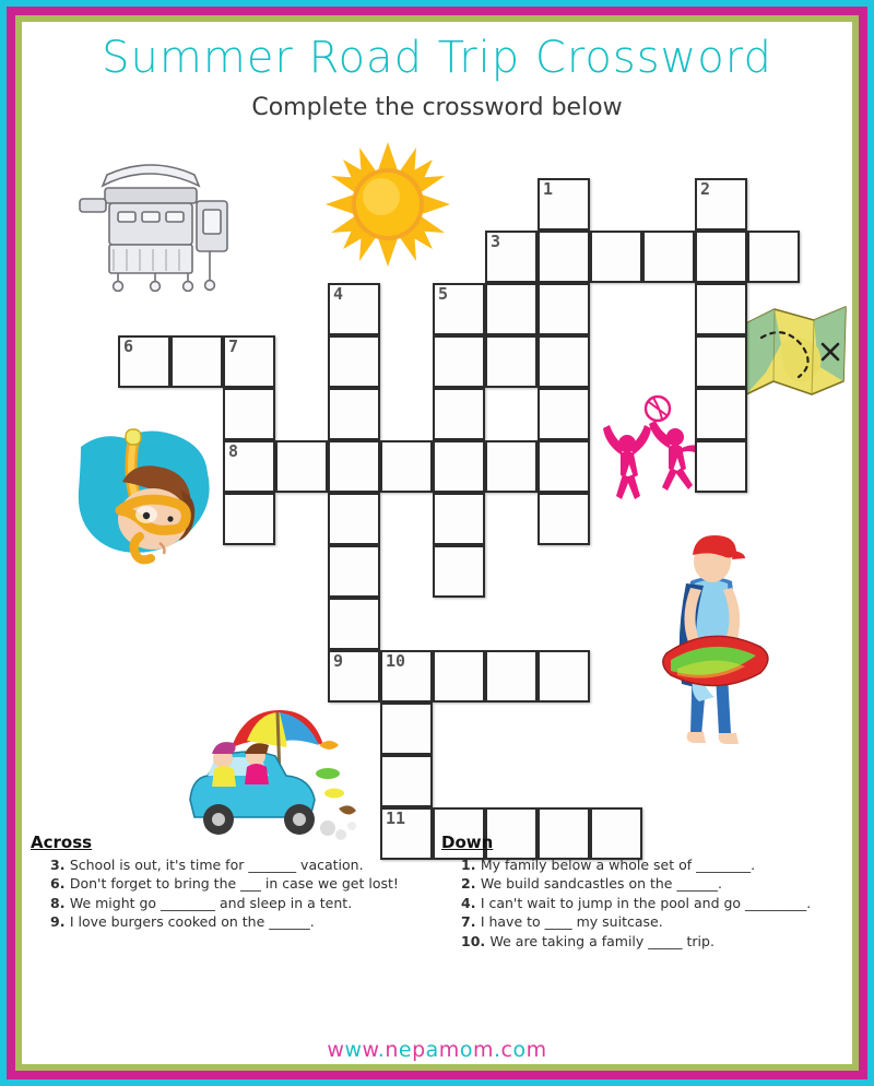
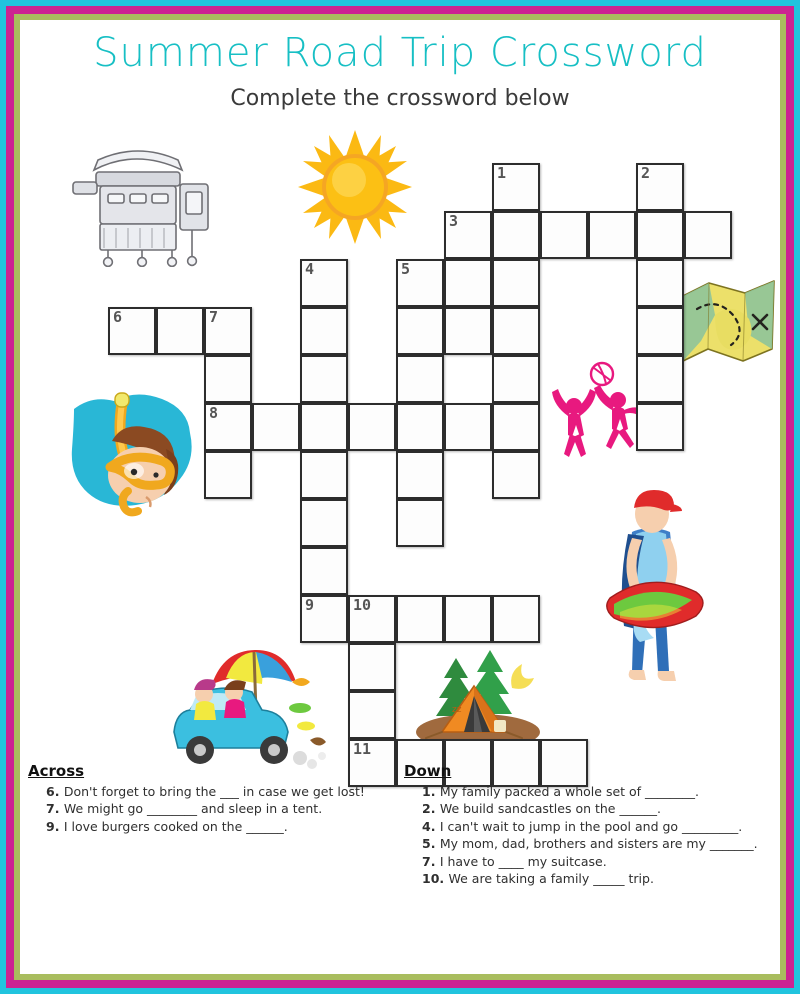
  Summer Road Trip Crossword
  Complete the crossword below
+ zz
  1
  2
  3
  4
  5
  6
  7
  8
  9
  10
  11
  Across
- 3. School is out, it's time for _______ vacation.
  6. Don't forget to bring the ___ in case we get lost!
- 8. We might go ________ and sleep in a tent.
+ 7. We might go ________ and sleep in a tent.
  9. I love burgers cooked on the ______.
  Down
- 1. My family below a whole set of ________.
+ 1. My family packed a whole set of ________.
  2. We build sandcastles on the ______.
  4. I can't wait to jump in the pool and go _________.
+ 5. My mom, dad, brothers and sisters are my _______.
  7. I have to ____ my suitcase.
  10. We are taking a family _____ trip.
- www.nepamom.com
